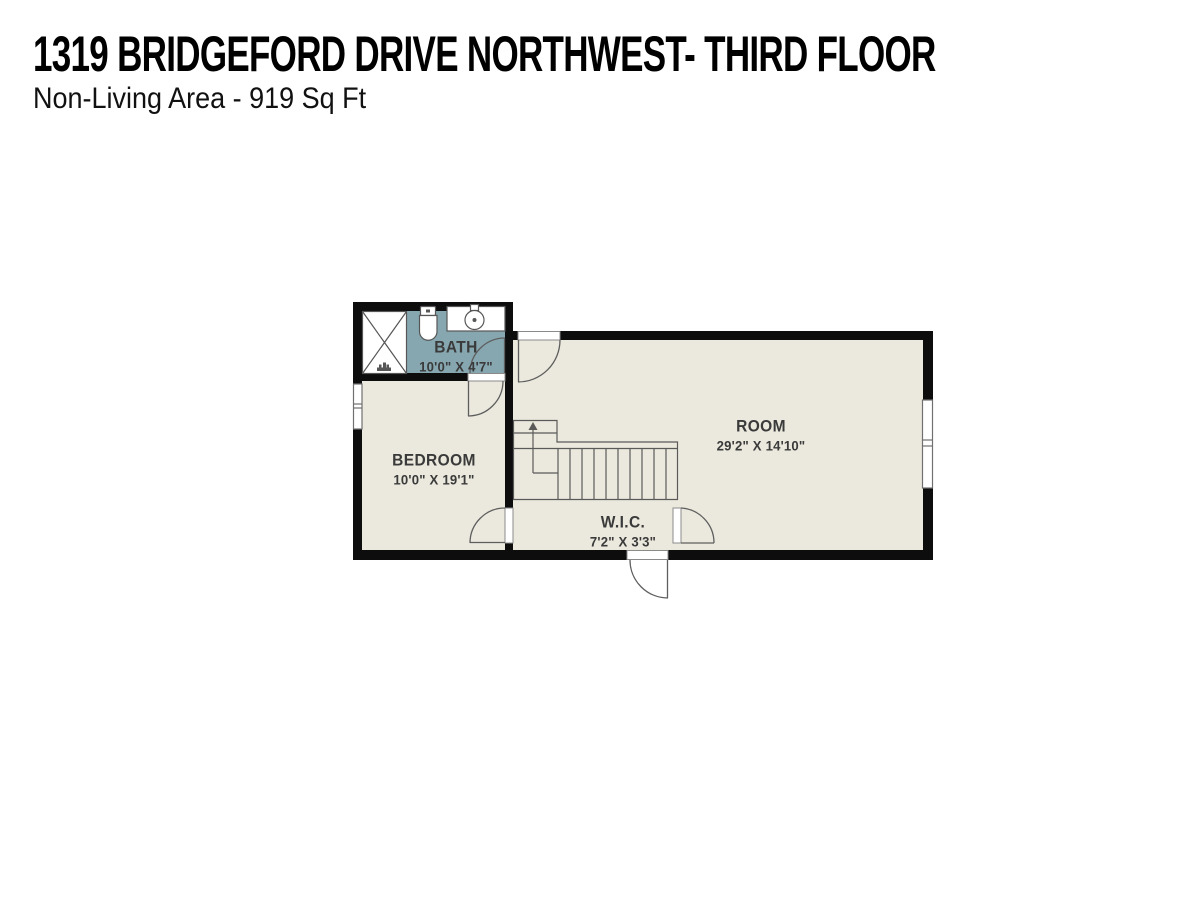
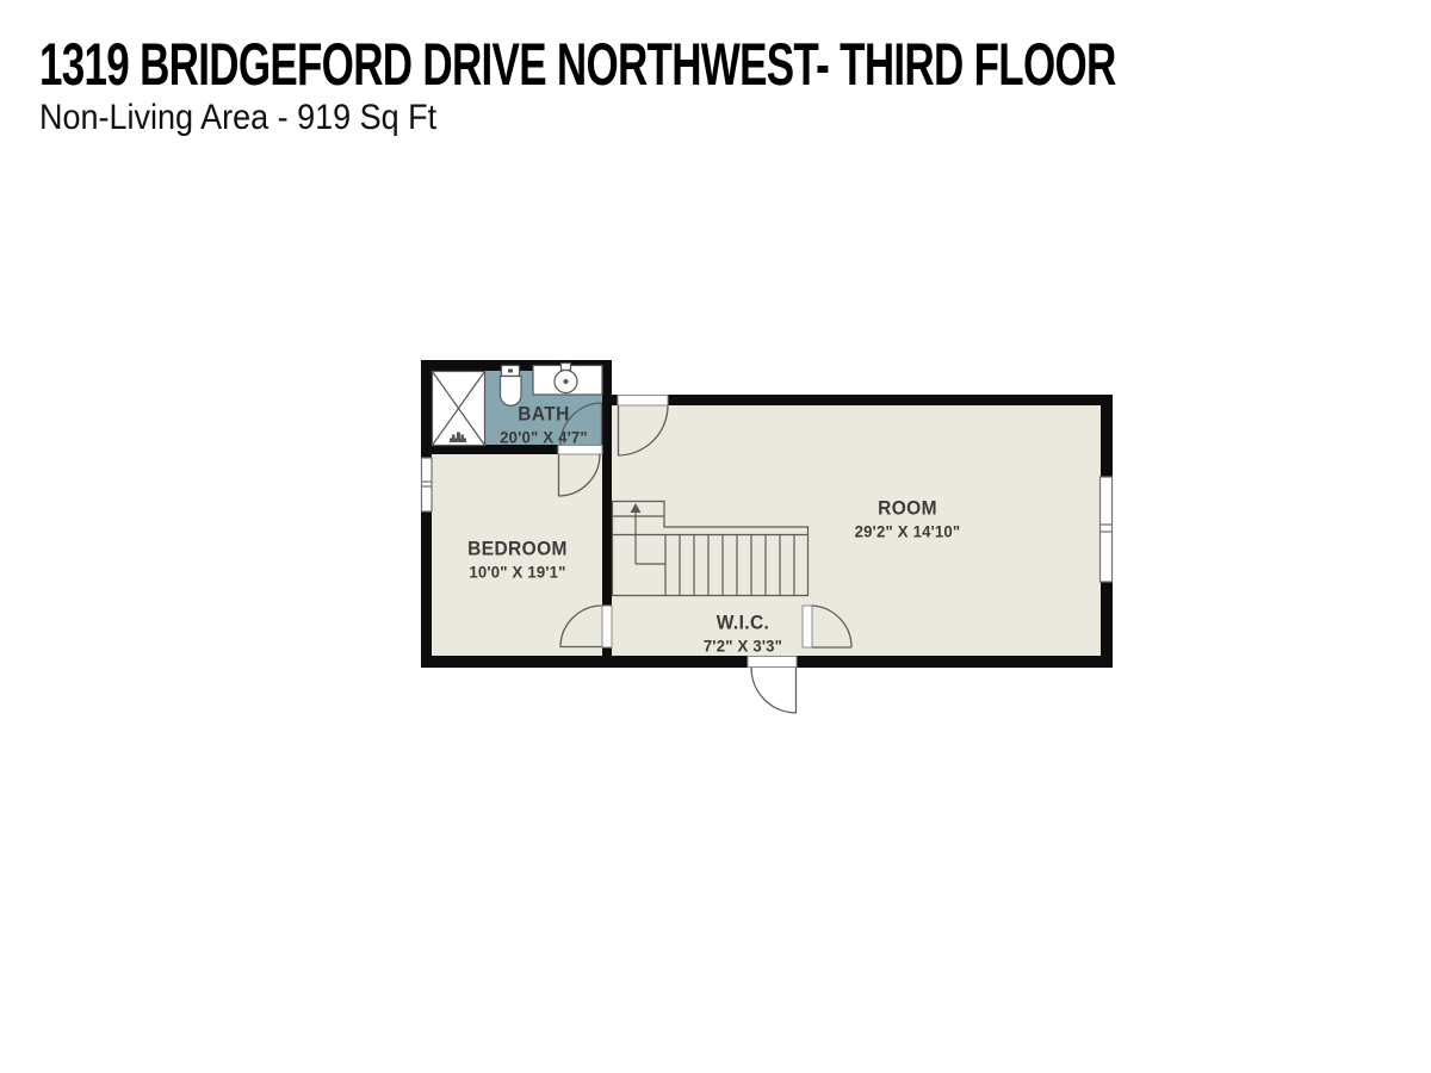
  1319 BRIDGEFORD DRIVE NORTHWEST- THIRD F
  Non-Living Area - 919 Sq Ft
  BATH
- 10'0" X 4'7"
+ 20'0" X 4'7"
  BEDROOM
  10'0" X 19'1"
  ROOM
  29'2" X 14'10"
  W.I.C.
  7'2" X 3'3"
